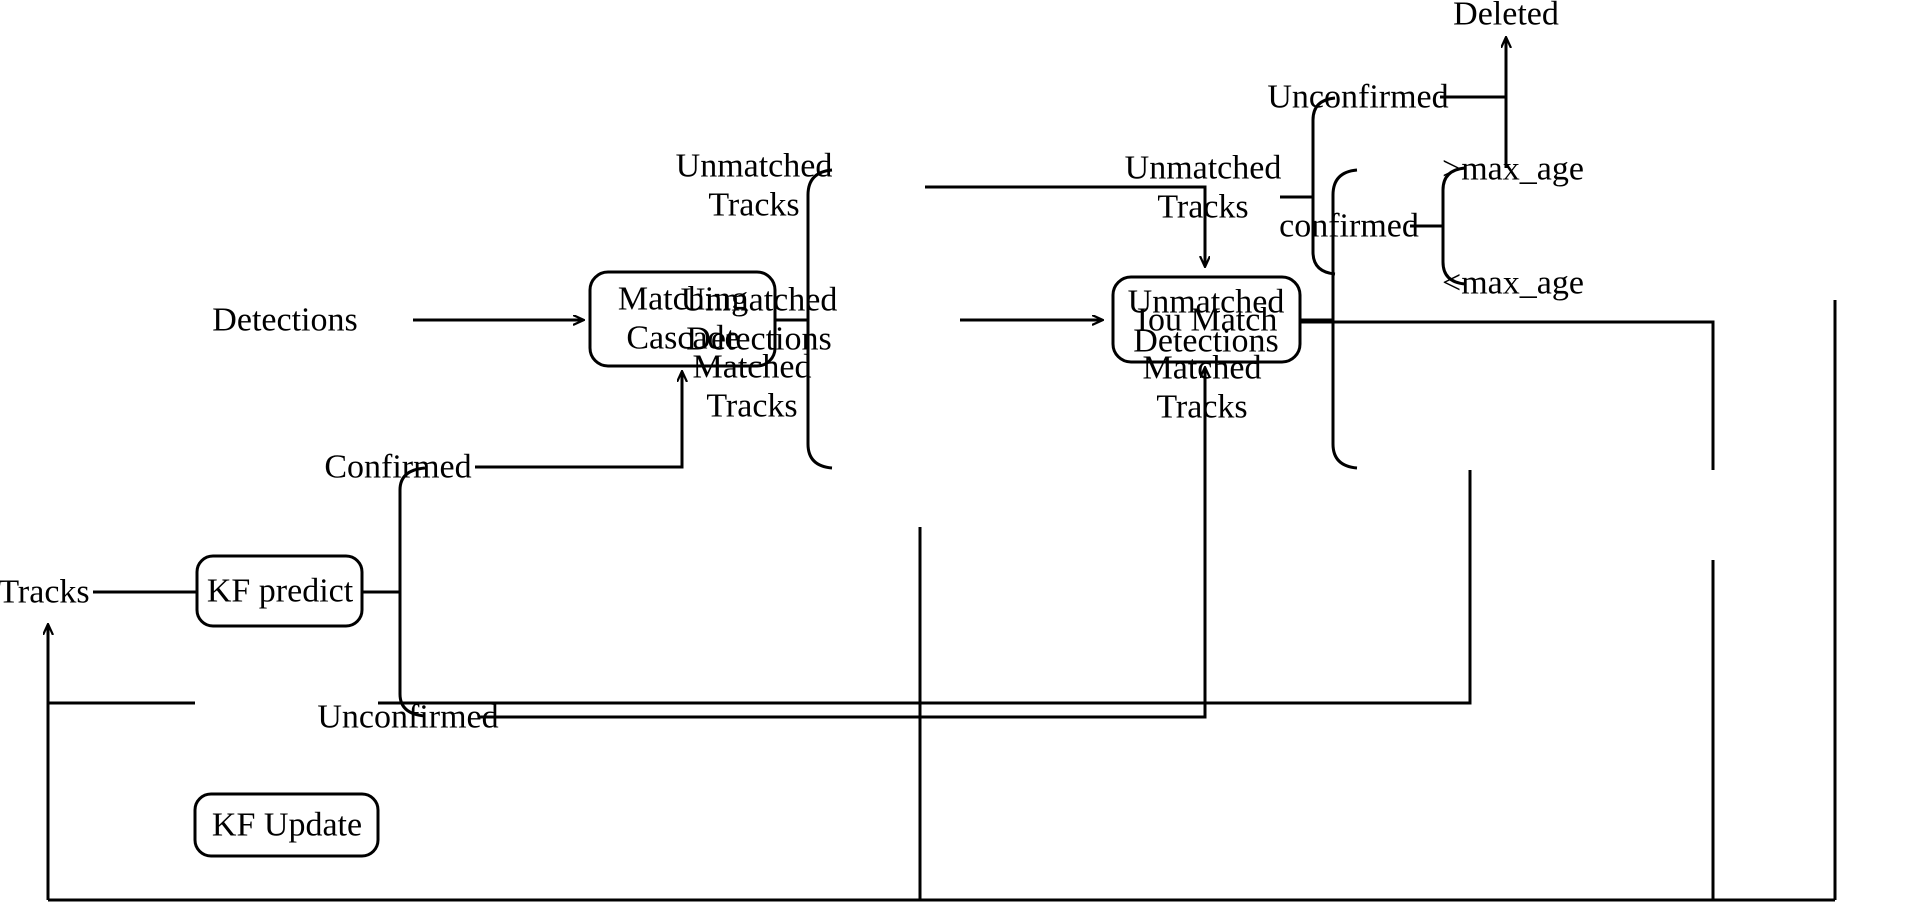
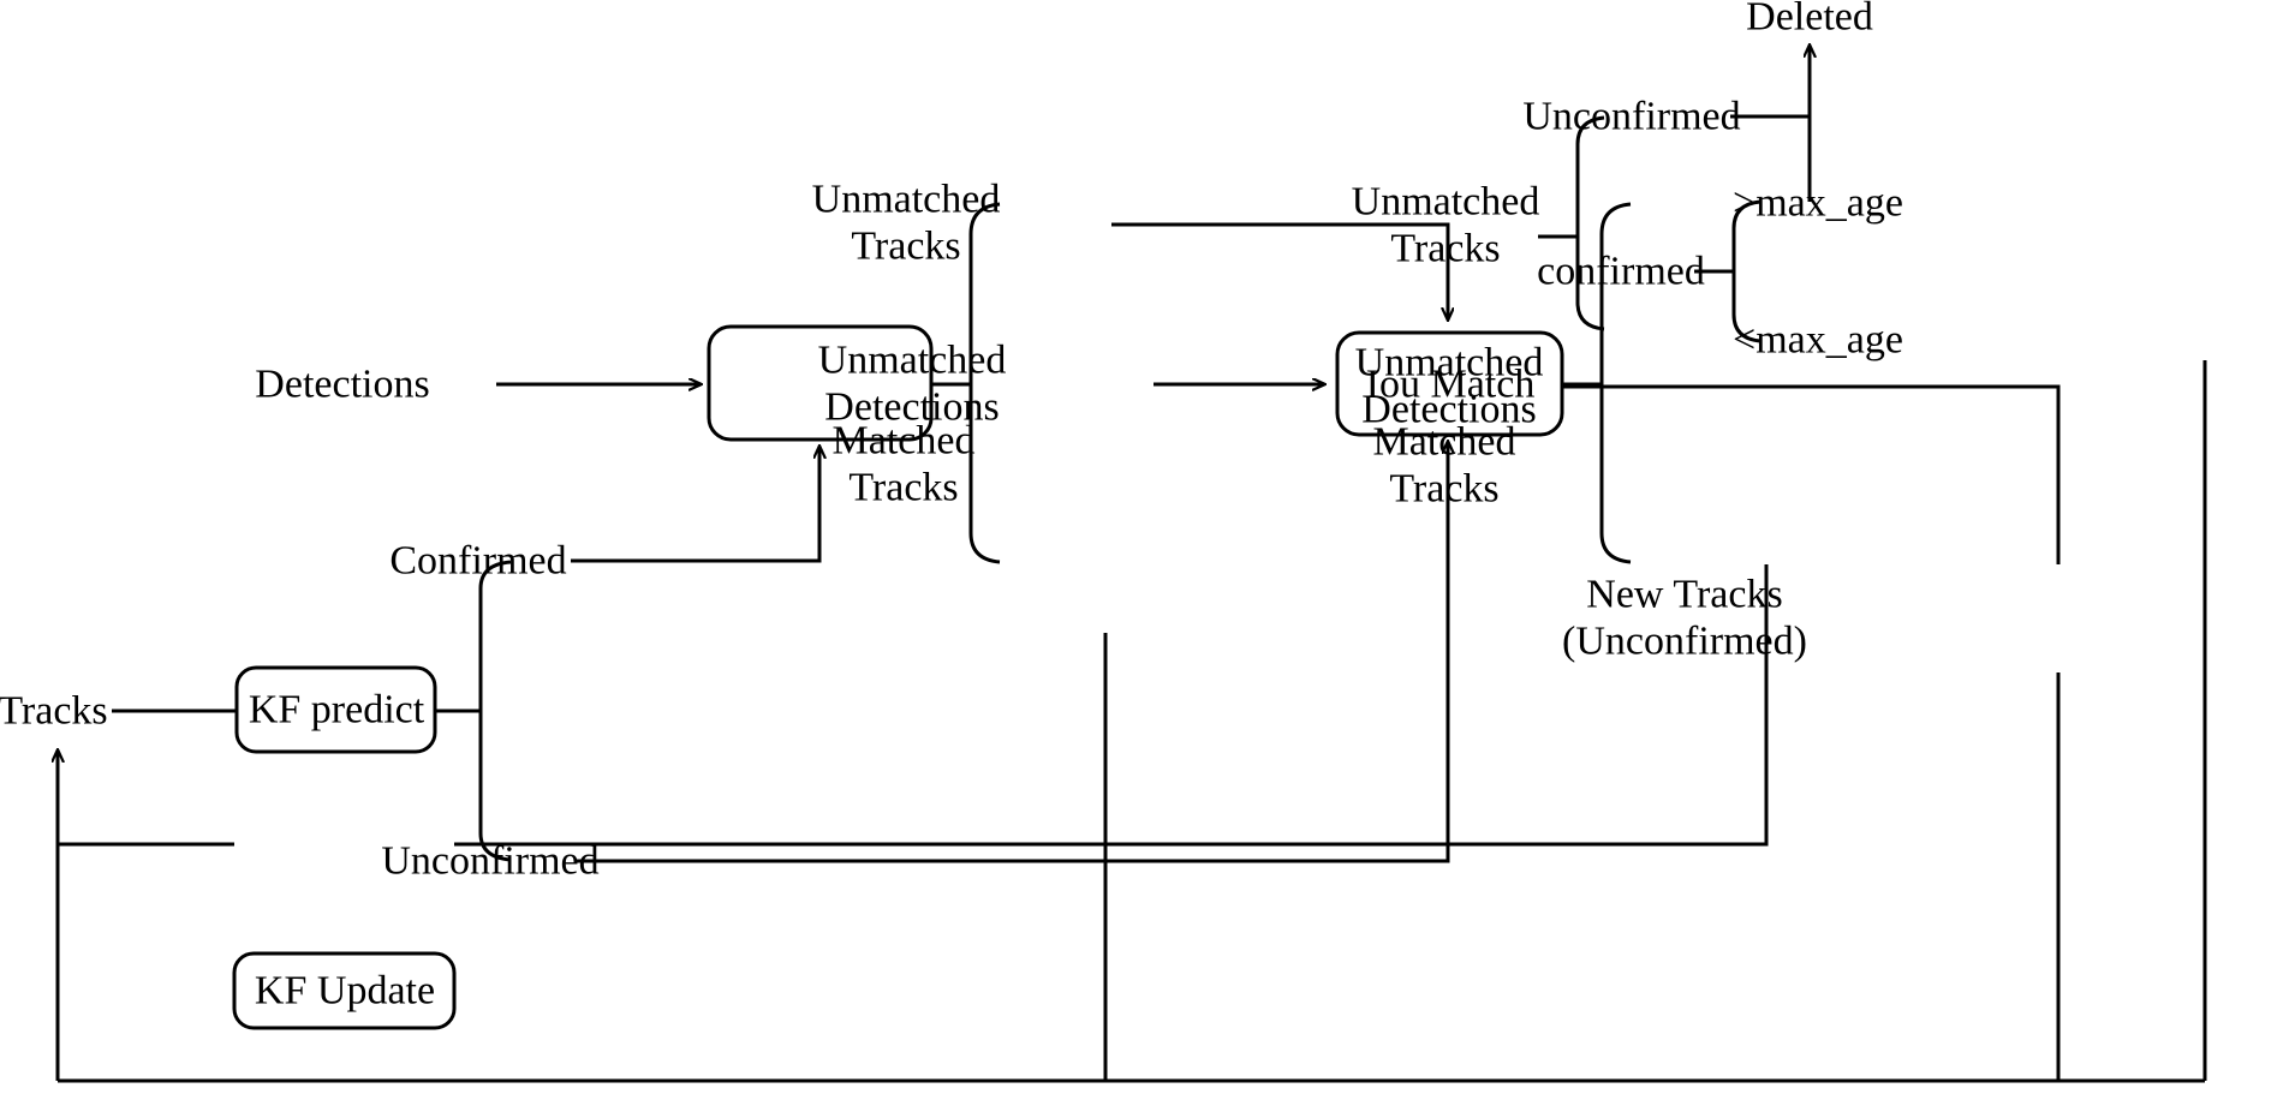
- Matching
- Cascade
  Iou Match
  KF predict
  KF Update
  Detections
  Tracks
  Confirmed
  Unconfirmed
  Unmatched
  Tracks
  Unmatched
  Detections
  Matched
  Tracks
  Unmatched
  Tracks
  Unmatched
  Detections
  Matched
  Tracks
  Unconfirmed
  confirmed
  >max_age
  <max_age
  Deleted
+ New Tracks
+ (Unconfirmed)
